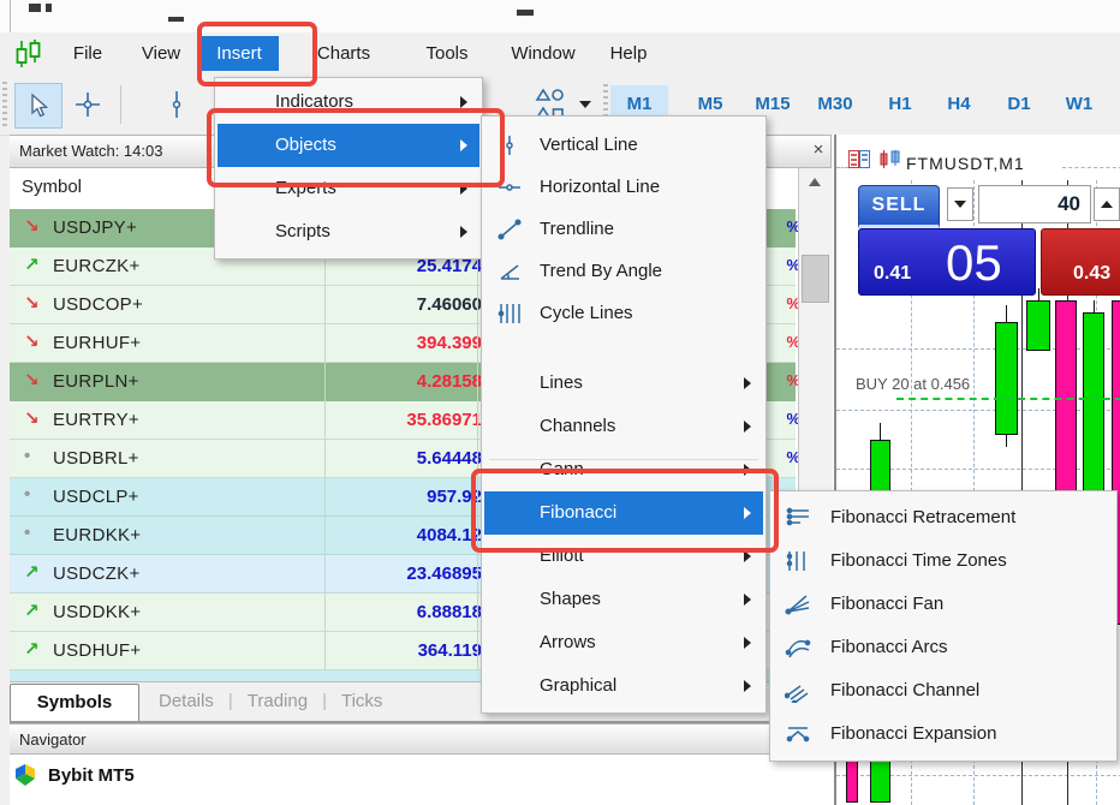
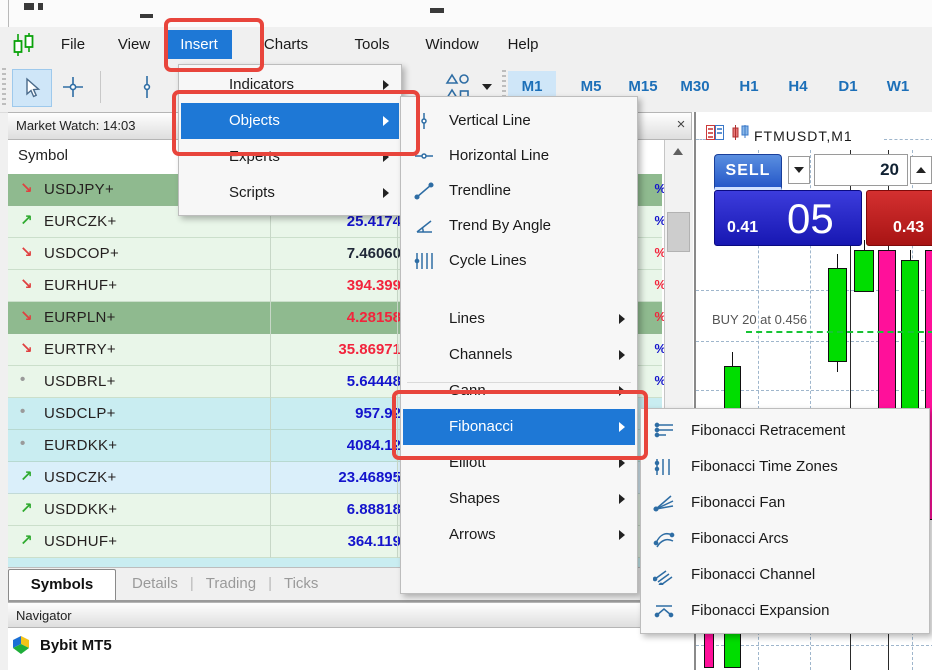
  File
  View
  Insert
  Charts
  Tools
  Window
  Help
  M1
  M5
  M15
  M30
  H1
  H4
  D1
  W1
  Market Watch: 14:03
  ×
  Symbol
  ↘
  USDJPY+
  %
  ↗
  EURCZK+
  25.417
  %
  ↘
  USDCOP+
  7.4606
  %
  ↘
  EURHUF+
  394.39
  %
  ↘
  EURPLN+
  4.2815
  %
  ↘
  EURTRY+
  35.8697
  %
  •
  USDBRL+
  5.6444
  %
  •
  USDCLP+
  957.9
  •
  EURDKK+
  4084.1
  ↗
  USDCZK+
  23.4689
  ↗
  USDDKK+
  6.8881
  ↗
  USDHUF+
  364.11
  Symbols
  Details
  |
  Trading
  |
  Ticks
  Navigator
  Bybit MT5
  FTMUSDT,M1
  SELL
- 40
+ 20
  0.41
  05
  0.43
  BUY 20 at 0.456
  Indicators
  Objects
  Experts
  Scripts
  Vertical Line
  Horizontal Line
  Trendline
  Trend By Angle
  Cycle Lines
  Lines
  Channels
  Gann
  Fibonacci
  Elliott
  Shapes
  Arrows
- Graphical
  Fibonacci Retracement
  Fibonacci Time Zones
  Fibonacci Fan
  Fibonacci Arcs
  Fibonacci Channel
  Fibonacci Expansion
